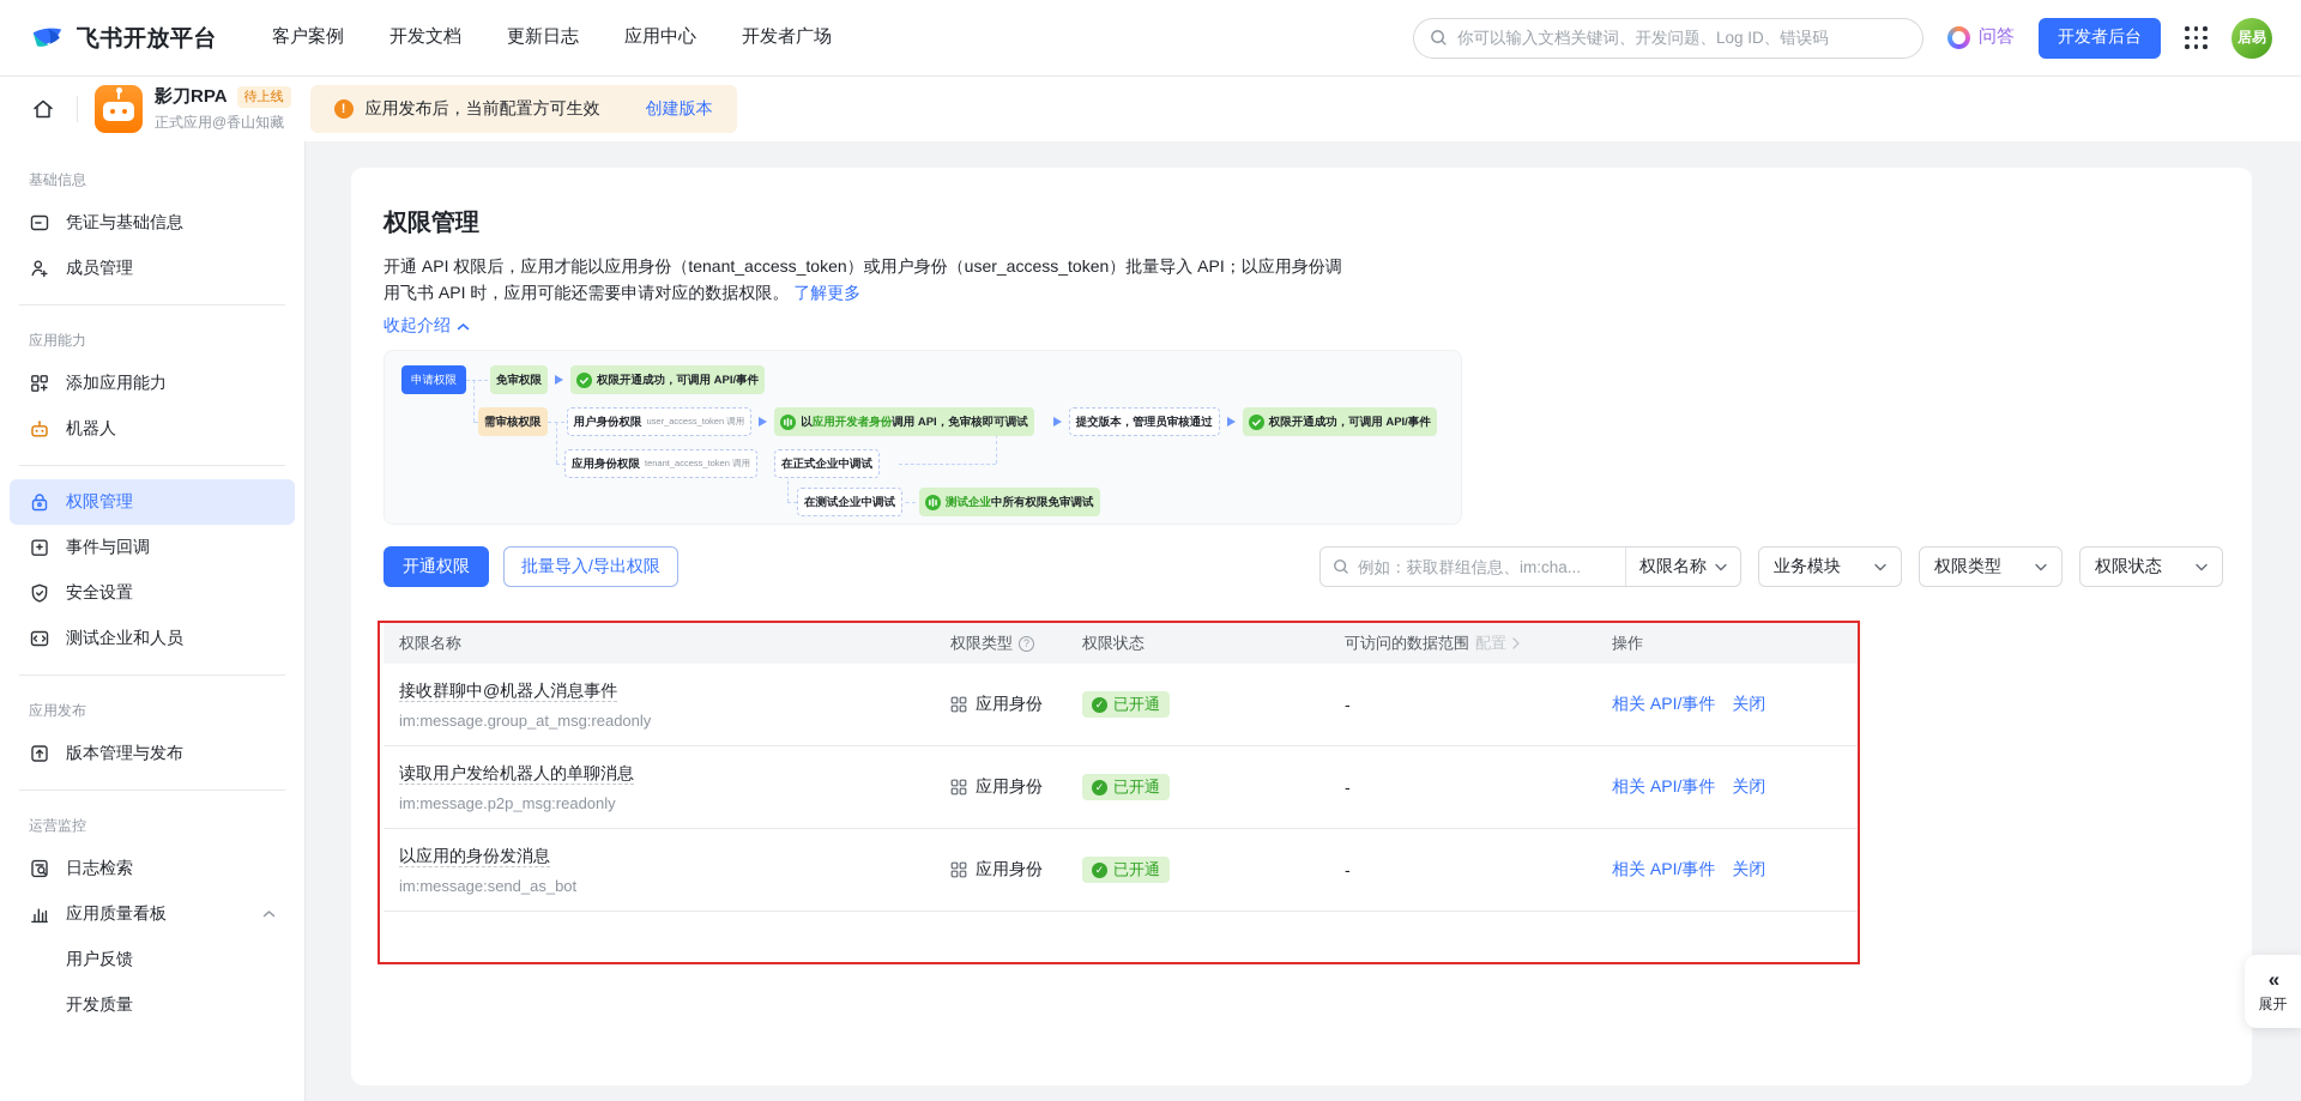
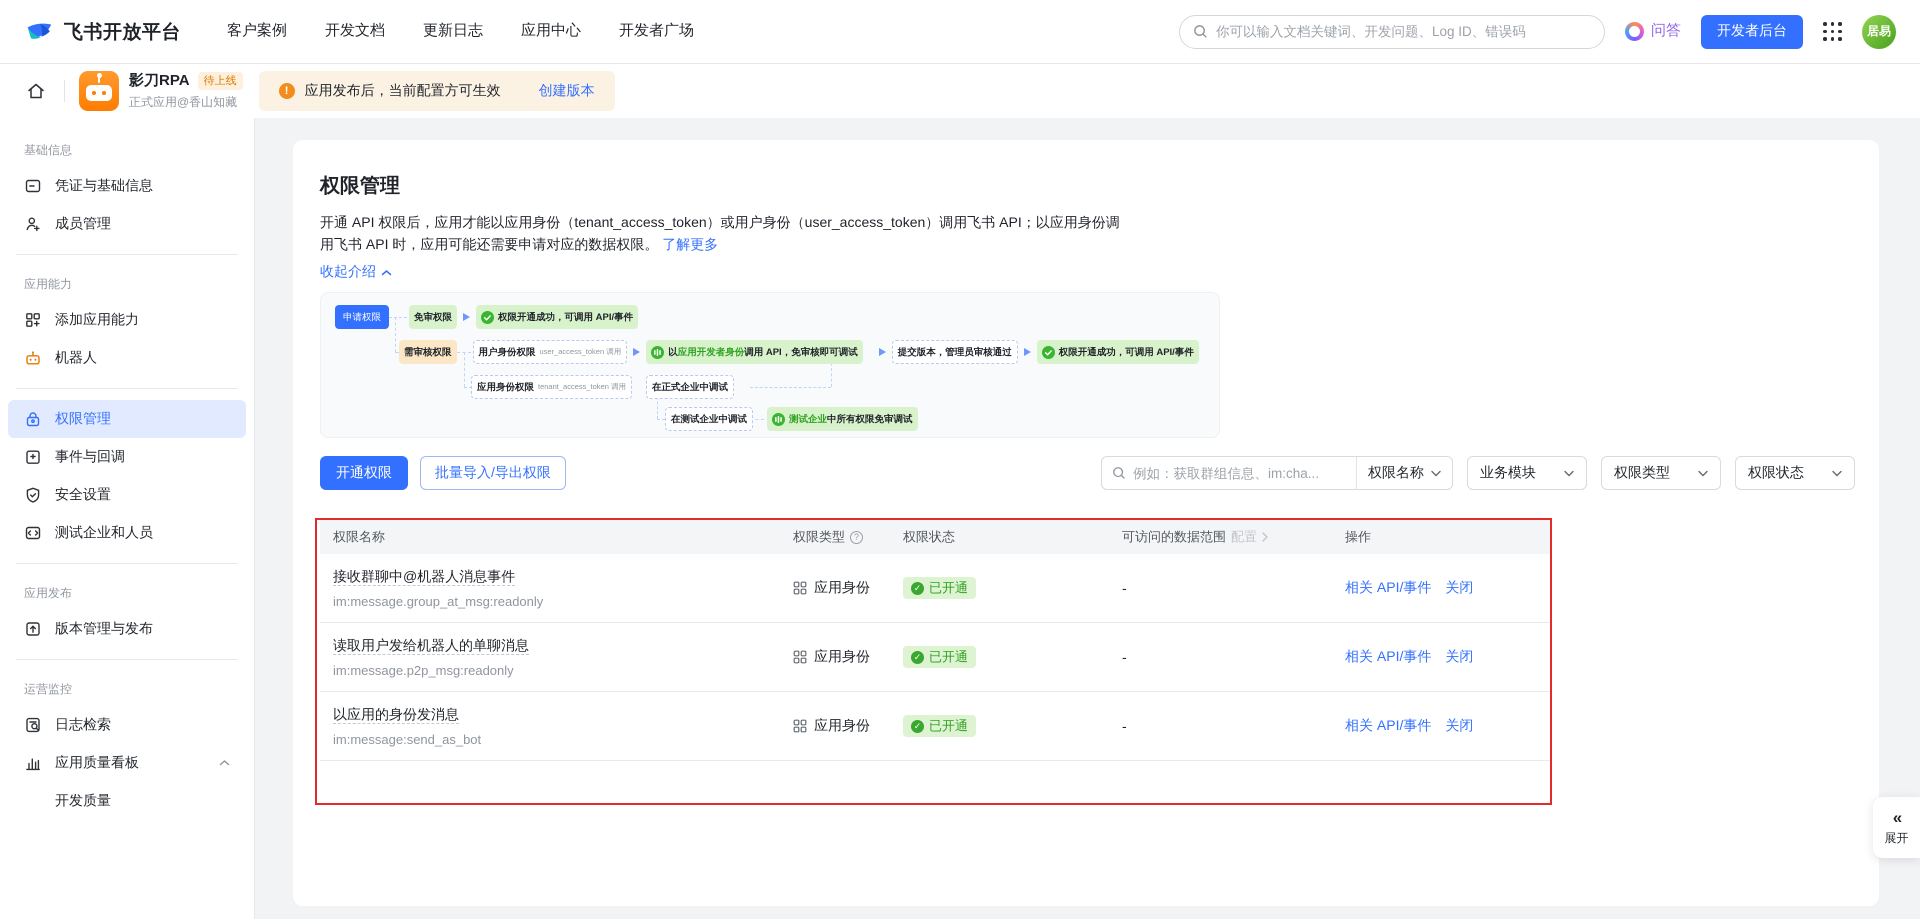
  飞书开放平台
  客户案例
  开发文档
  更新日志
  应用中心
  开发者广场
  你可以输入文档关键词、开发问题、Log ID、错误码
  问答
  开发者后台
  居易
  影刀RPA
  待上线
  正式应用@香山知藏
  !
  应用发布后，当前配置方可生效
  创建版本
  基础信息
  凭证与基础信息
  成员管理
  应用能力
  添加应用能力
  机器人
  权限管理
  事件与回调
  安全设置
  测试企业和人员
  应用发布
  版本管理与发布
  运营监控
  日志检索
  应用质量看板
- 用户反馈
  开发质量
  权限管理
- 开通 API 权限后，应用才能以应用身份（tenant_access_token）或用户身份（user_access_token）批量导入 API；以应用身份调用飞书 API 时，应用可能还需要申请对应的数据权限。 了解更多
+ 开通 API 权限后，应用才能以应用身份（tenant_access_token）或用户身份（user_access_token）调用飞书 API；以应用身份调用飞书 API 时，应用可能还需要申请对应的数据权限。 了解更多
  收起介绍
  申请权限
  免审权限
  权限开通成功，可调用 API/事件
  需审核权限
  用户身份权限
  user_access_token 调用
  以
  应用开发者身份
  调用 API，免审核即可调试
  提交版本，管理员审核通过
  权限开通成功，可调用 API/事件
  应用身份权限
  tenant_access_token 调用
  在正式企业中调试
  在测试企业中调试
  测试企业
  中所有权限免审调试
  开通权限
  批量导入/导出权限
  例如：获取群组信息、im:cha...
  权限名称
  业务模块
  权限类型
  权限状态
  权限名称
  权限类型
  ?
  权限状态
  可访问的数据范围
  配置
  操作
  接收群聊中@机器人消息事件
  im:message.group_at_msg:readonly
  应用身份
  ✓
  已开通
  -
  相关 API/事件
  关闭
  读取用户发给机器人的单聊消息
  im:message.p2p_msg:readonly
  应用身份
  ✓
  已开通
  -
  相关 API/事件
  关闭
  以应用的身份发消息
  im:message:send_as_bot
  应用身份
  ✓
  已开通
  -
  相关 API/事件
  关闭
  «
  展开
